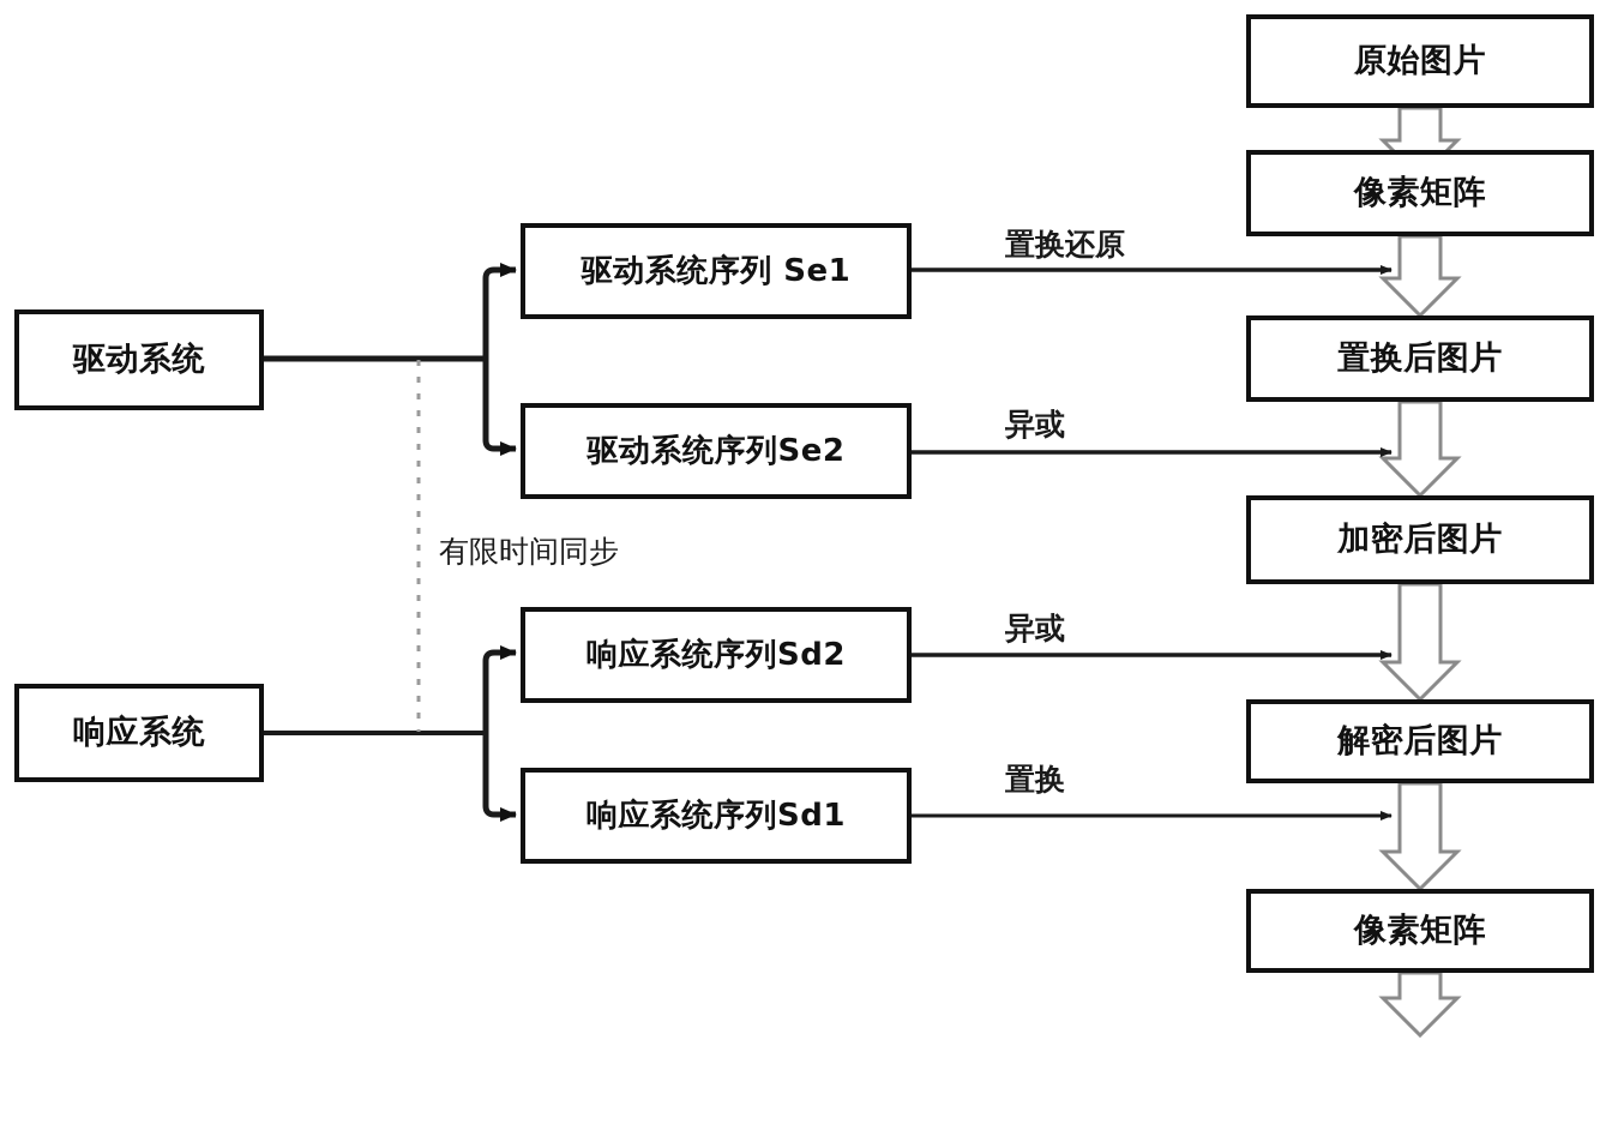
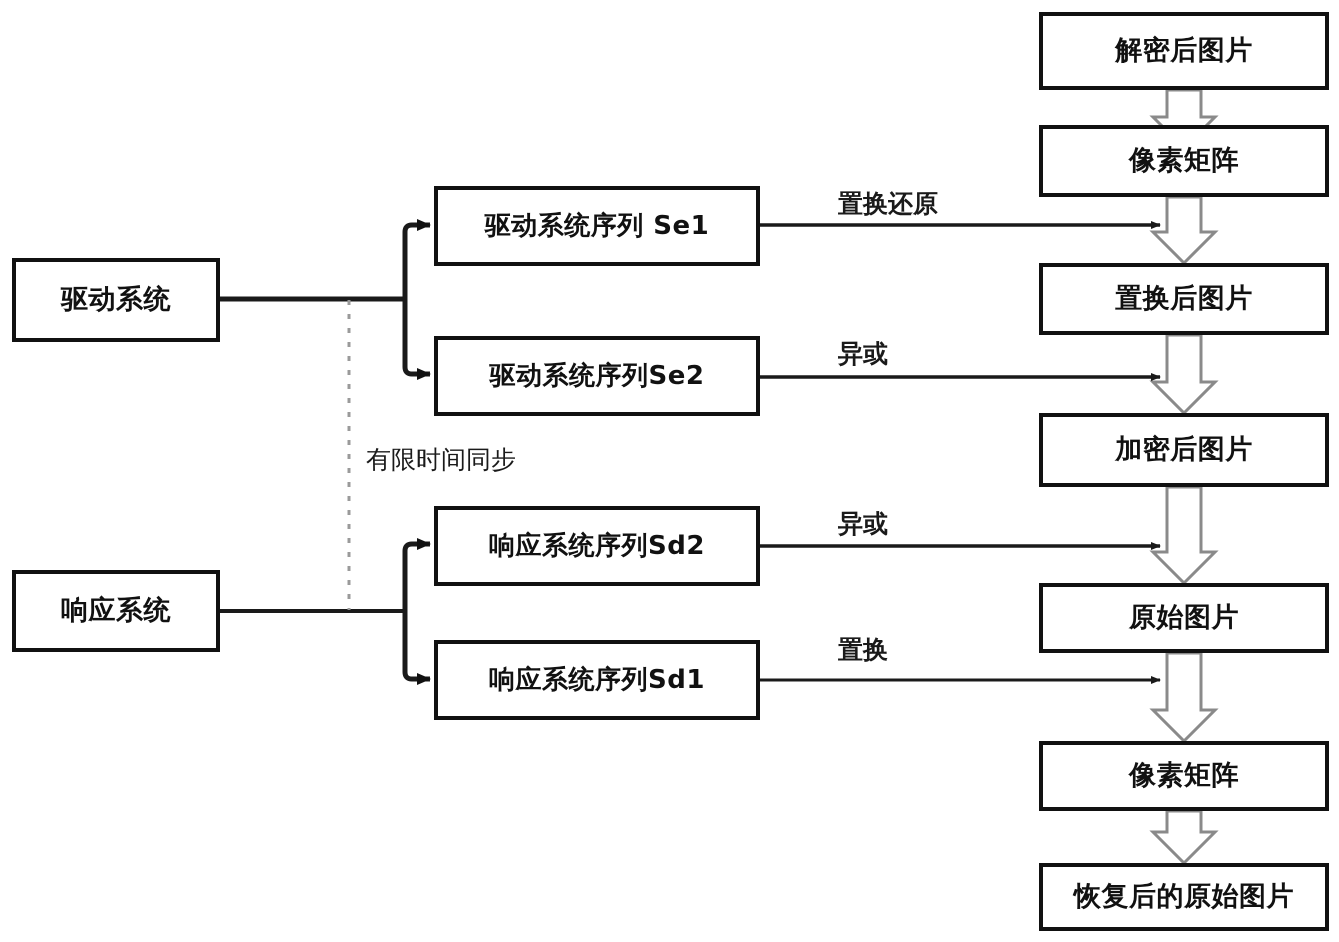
  驱动系统
  响应系统
  驱动系统序列 Se1
  驱动系统序列Se2
  响应系统序列Sd2
  响应系统序列Sd1
- 原始图片
+ 解密后图片
  像素矩阵
  置换后图片
  加密后图片
- 解密后图片
+ 原始图片
  像素矩阵
+ 恢复后的原始图片
  置换还原
  异或
  异或
  置换
  有限时间同步
